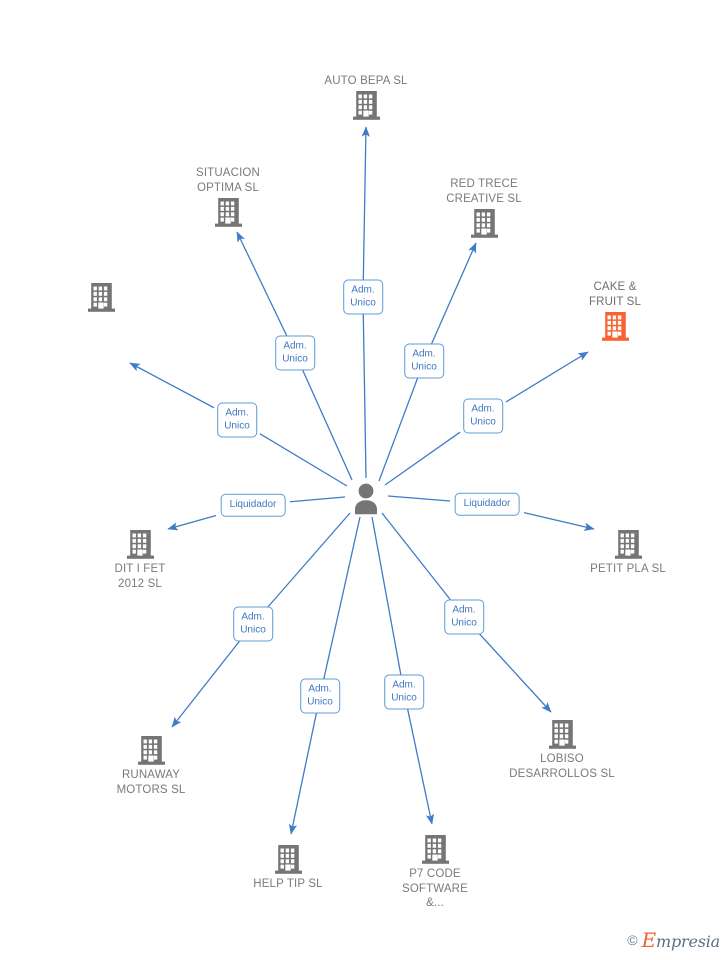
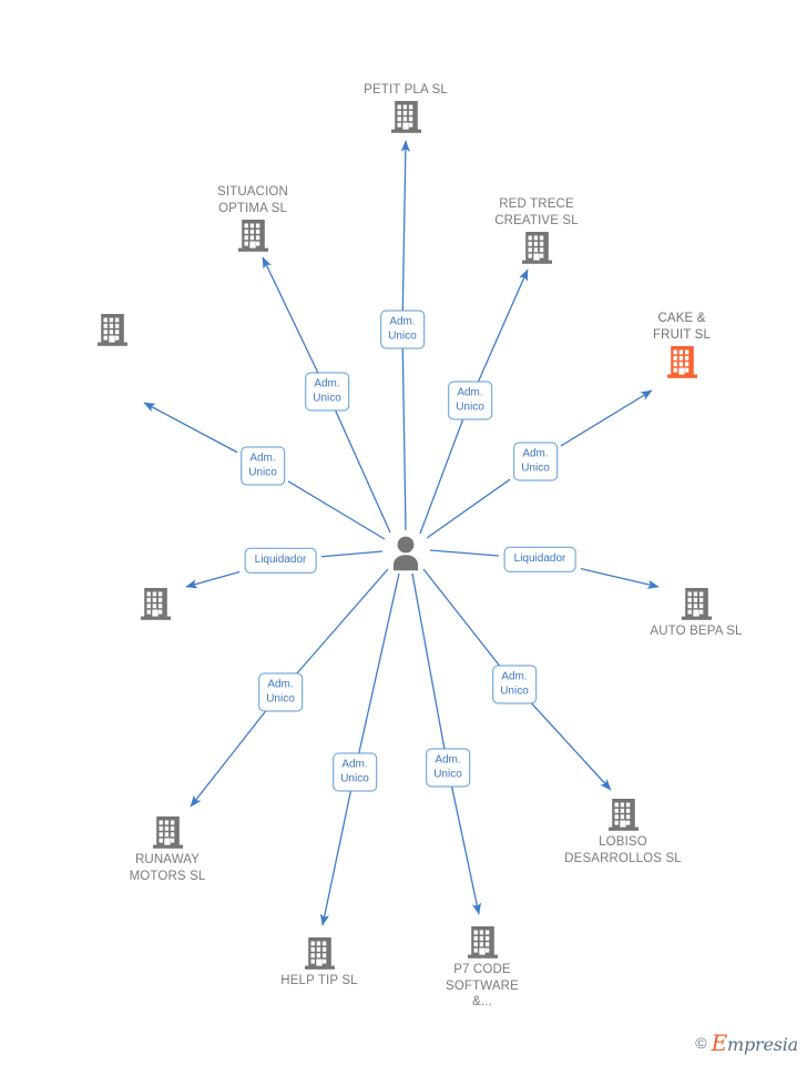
- AUTO BEPA SL
+ PETIT PLA SL
  SITUACION
  OPTIMA SL
  RED TRECE
  CREATIVE SL
  CAKE &
  FRUIT SL
- DIT I FET
- 2012 SL
- PETIT PLA SL
+ AUTO BEPA SL
  RUNAWAY
  MOTORS SL
  LOBISO
  DESARROLLOS SL
  HELP TIP SL
  P7 CODE
  SOFTWARE
  &...
  Adm.
  Unico
  Adm.
  Unico
  Adm.
  Unico
  Adm.
  Unico
  Adm.
  Unico
  Liquidador
  Liquidador
  Adm.
  Unico
  Adm.
  Unico
  Adm.
  Unico
  Adm.
  Unico
  ©
  Empresia
